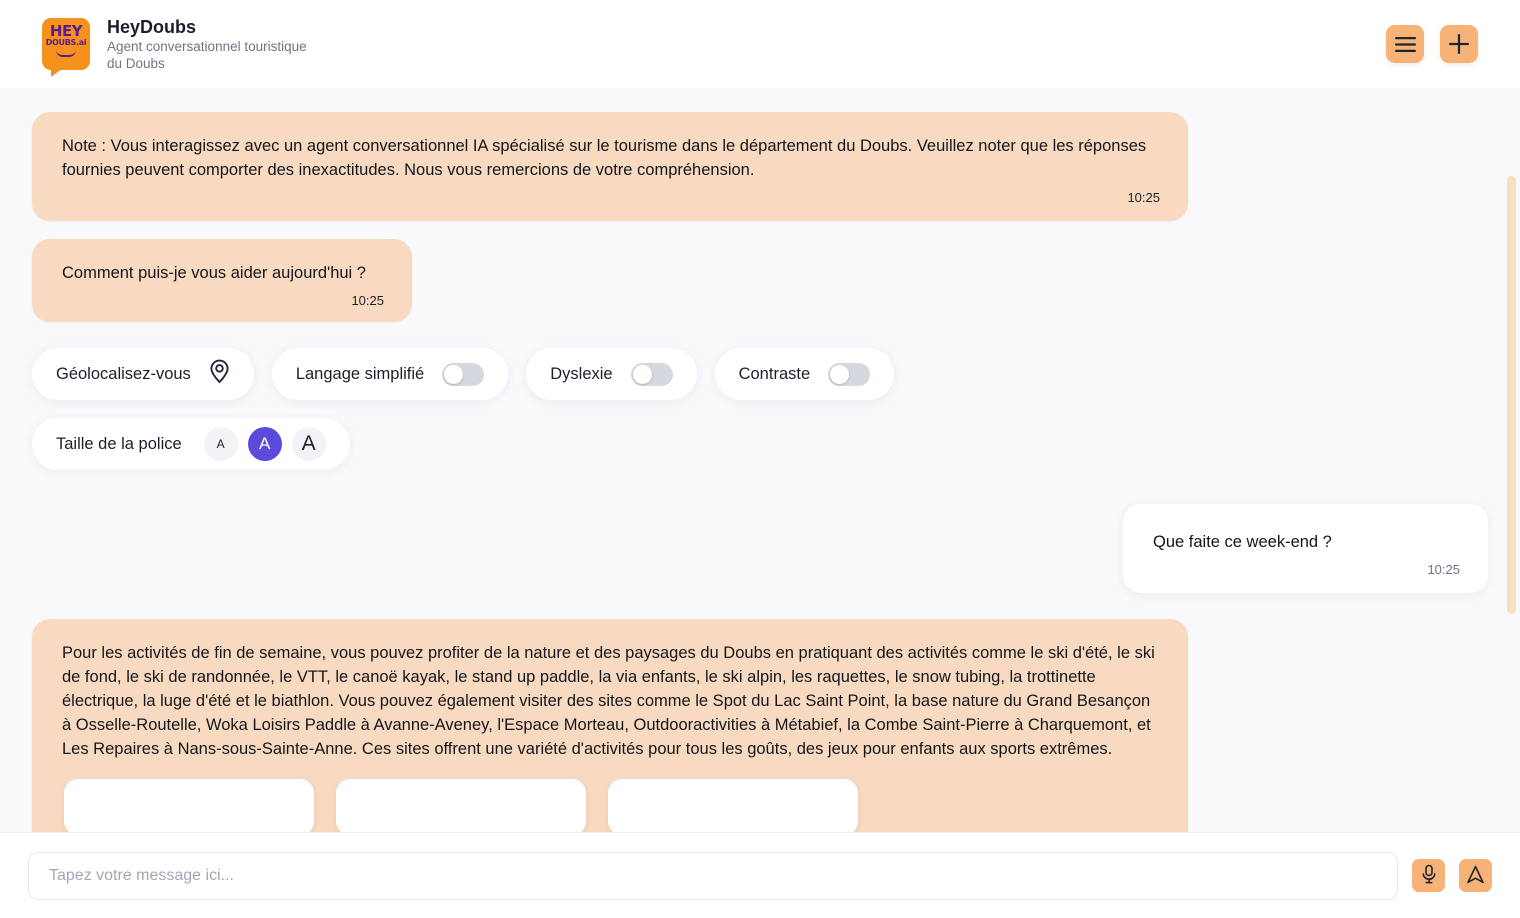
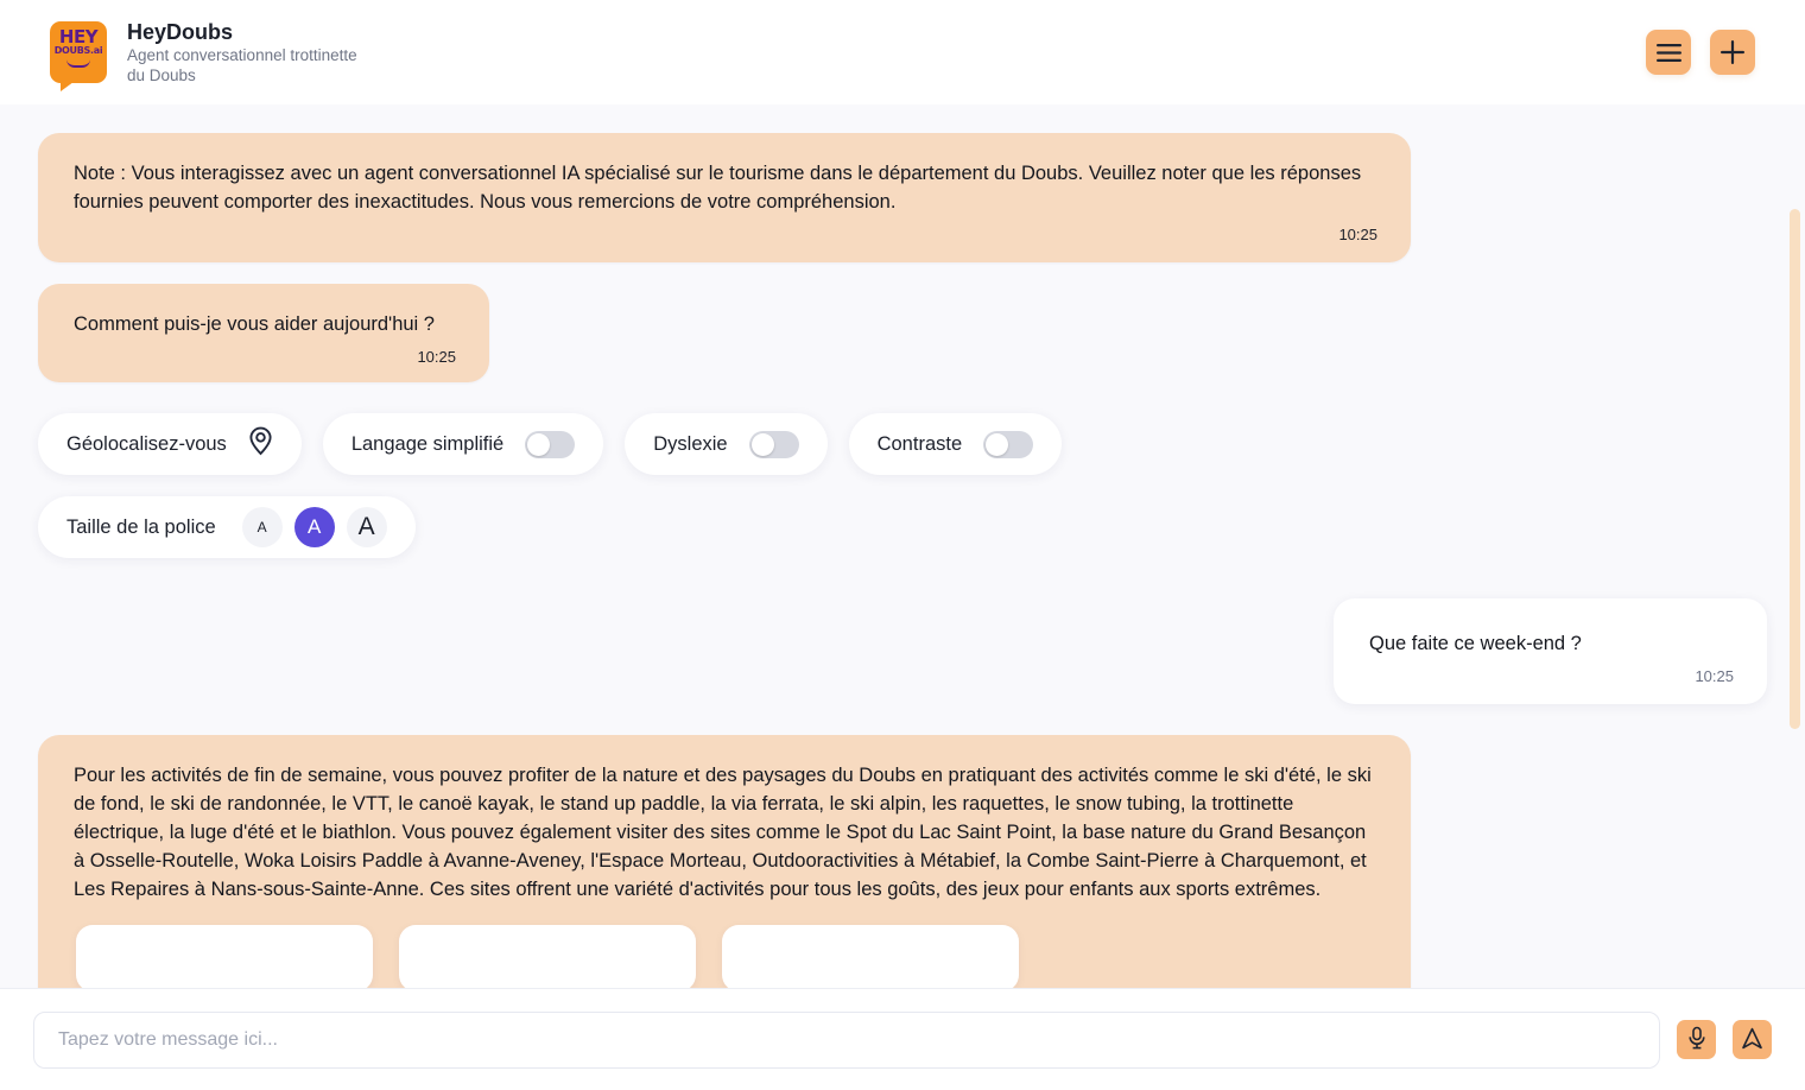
  HEY
  DOUBS.ai
  HeyDoubs
- Agent conversationnel touristique du Doubs
+ Agent conversationnel trottinette du Doubs
  Note : Vous interagissez avec un agent conversationnel IA spécialisé sur le tourisme dans le département du Doubs. Veuillez noter que les réponses fournies peuvent comporter des inexactitudes. Nous vous remercions de votre compréhension.
  10:25
  Comment puis-je vous aider aujourd'hui ?
  10:25
  Géolocalisez-vous
  Langage simplifié
  Dyslexie
  Contraste
  Taille de la police
  A
  A
  A
  Que faite ce week-end ?
  10:25
- Pour les activités de fin de semaine, vous pouvez profiter de la nature et des paysages du Doubs en pratiquant des activités comme le ski d'été, le ski de fond, le ski de randonnée, le VTT, le canoë kayak, le stand up paddle, la via enfants, le ski alpin, les raquettes, le snow tubing, la trottinette électrique, la luge d'été et le biathlon. Vous pouvez également visiter des sites comme le Spot du Lac Saint Point, la base nature du Grand Besançon à Osselle-Routelle, Woka Loisirs Paddle à Avanne-Aveney, l'Espace Morteau, Outdooractivities à Métabief, la Combe Saint-Pierre à Charquemont, et Les Repaires à Nans-sous-Sainte-Anne. Ces sites offrent une variété d'activités pour tous les goûts, des jeux pour enfants aux sports extrêmes.
+ Pour les activités de fin de semaine, vous pouvez profiter de la nature et des paysages du Doubs en pratiquant des activités comme le ski d'été, le ski de fond, le ski de randonnée, le VTT, le canoë kayak, le stand up paddle, la via ferrata, le ski alpin, les raquettes, le snow tubing, la trottinette électrique, la luge d'été et le biathlon. Vous pouvez également visiter des sites comme le Spot du Lac Saint Point, la base nature du Grand Besançon à Osselle-Routelle, Woka Loisirs Paddle à Avanne-Aveney, l'Espace Morteau, Outdooractivities à Métabief, la Combe Saint-Pierre à Charquemont, et Les Repaires à Nans-sous-Sainte-Anne. Ces sites offrent une variété d'activités pour tous les goûts, des jeux pour enfants aux sports extrêmes.
  Tapez votre message ici...
